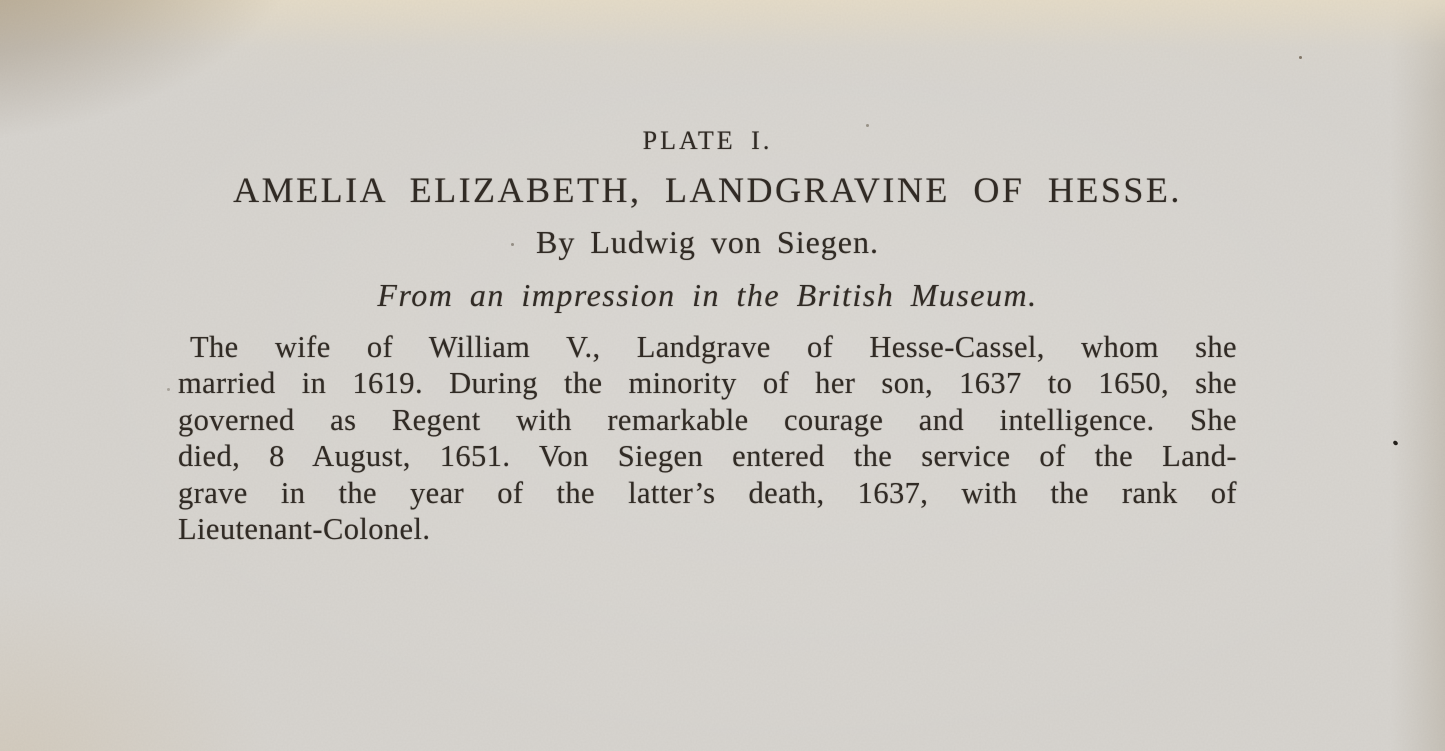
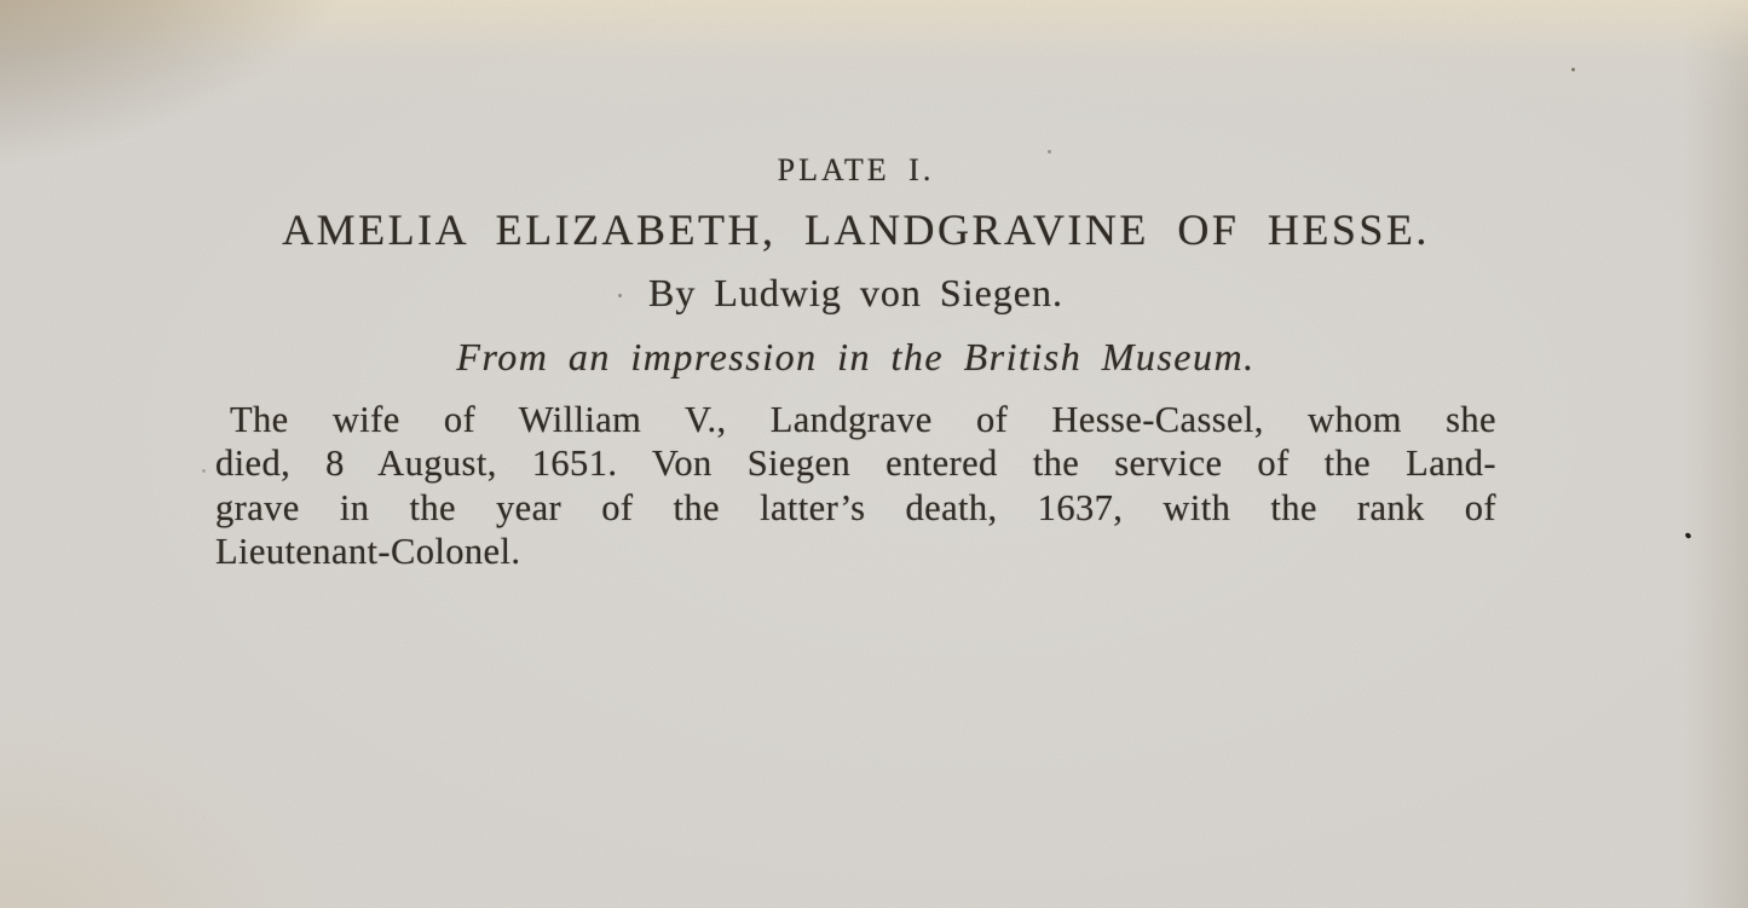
  PLATE I.
  AMELIA ELIZABETH, LANDGRAVINE OF HESSE.
  By Ludwig von Siegen.
  From an impression in the British Museum.
  The wife of William V., Landgrave of Hesse-Cassel, whom she
- married in 1619. During the minority of her son, 1637 to 1650, she
- governed as Regent with remarkable courage and intelligence. She
  died, 8 August, 1651. Von Siegen entered the service of the Land-
  grave in the year of the latter’s death, 1637, with the rank of
  Lieutenant-Colonel.
